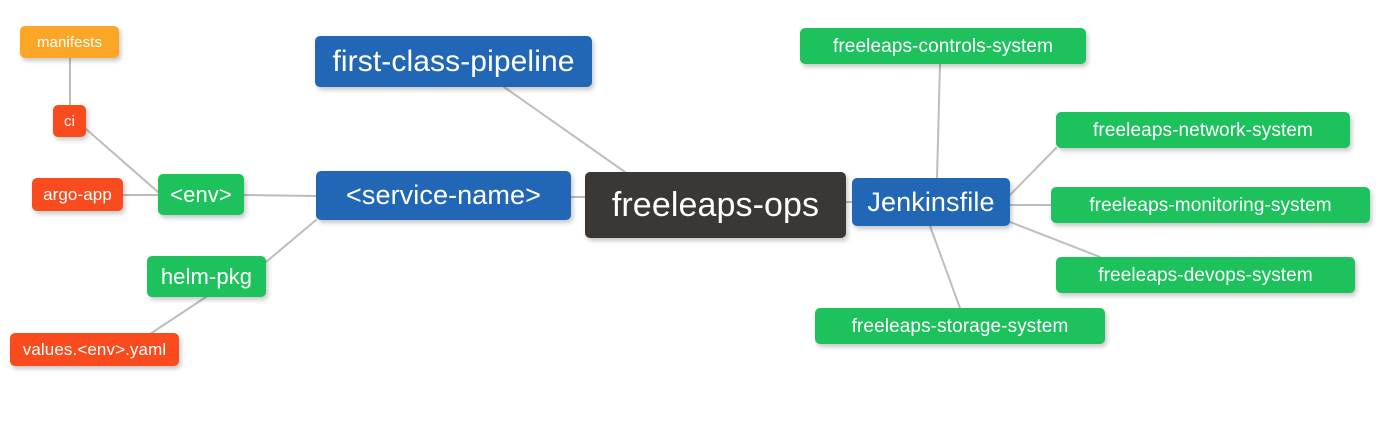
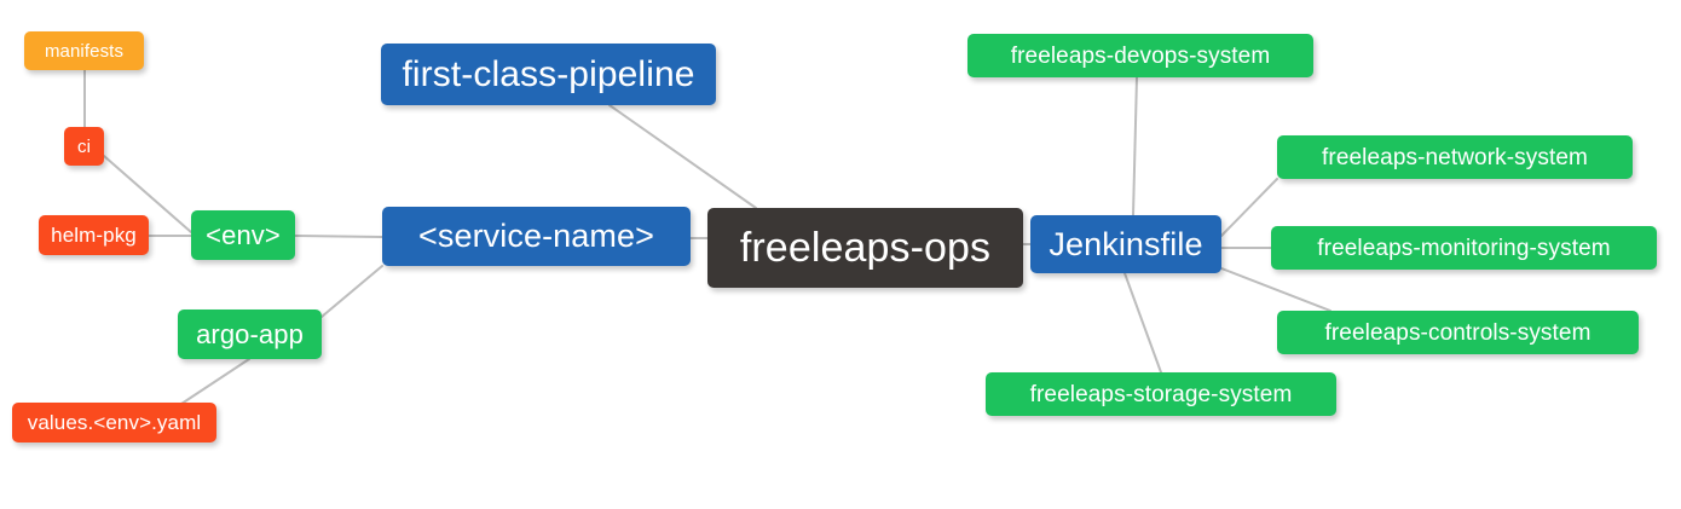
  manifests
  ci
- argo-app
+ helm-pkg
  <env>
- helm-pkg
+ argo-app
  values.<env>.yaml
  first-class-pipeline
  <service-name>
  freeleaps-ops
  Jenkinsfile
- freeleaps-controls-system
+ freeleaps-devops-system
  freeleaps-network-system
  freeleaps-monitoring-system
- freeleaps-devops-system
+ freeleaps-controls-system
  freeleaps-storage-system
